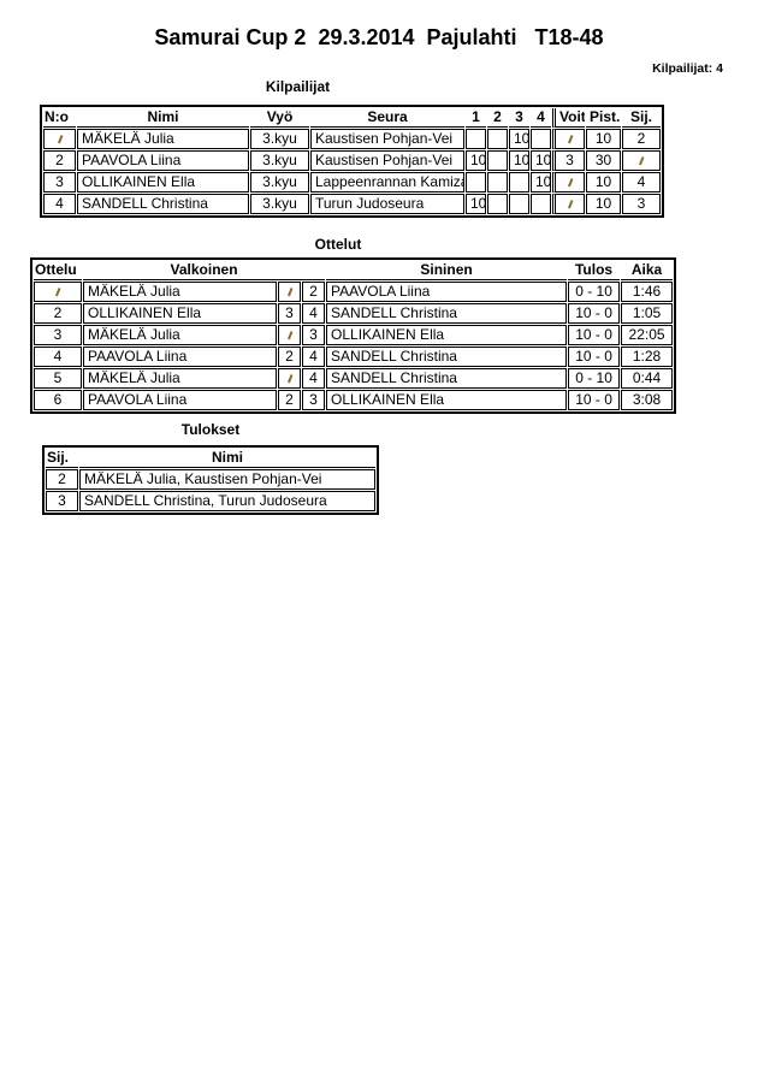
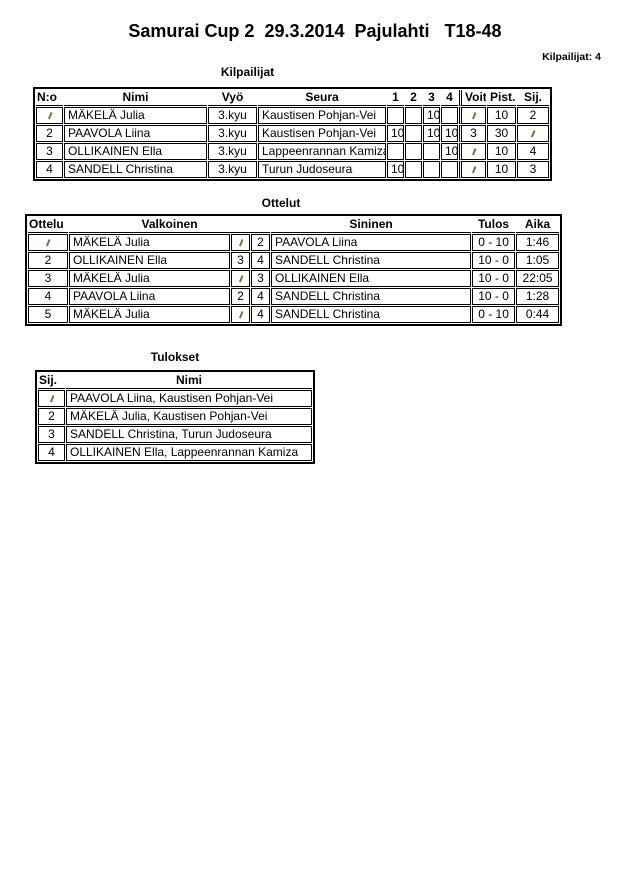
  Samurai Cup 2 29.3.2014 Pajulahti T18-48
  Kilpailijat: 4
  Kilpailijat
  N:o	Nimi	Vyö	Seura	1	2	3	4	Voit	Pist.	Sij.
  1	MÄKELÄ Julia	3.kyu	Kaustisen Pohjan-Vei			10		1	10	2
  2	PAAVOLA Liina	3.kyu	Kaustisen Pohjan-Vei	10		10	10	3	30	1
  3	OLLIKAINEN Ella	3.kyu	Lappeenrannan Kamiz				10	1	10	4
  4	SANDELL Christina	3.kyu	Turun Judoseura	10				1	10	3
  Ottelut
  Ottelu	Valkoinen	Sininen	Tulos	Aika
  1	MÄKELÄ Julia	1	2	PAAVOLA Liina	0 - 10	1:46
  2	OLLIKAINEN Ella	3	4	SANDELL Christina	10 - 0	1:05
  3	MÄKELÄ Julia	1	3	OLLIKAINEN Ella	10 - 0	22:05
  4	PAAVOLA Liina	2	4	SANDELL Christina	10 - 0	1:28
  5	MÄKELÄ Julia	1	4	SANDELL Christina	0 - 10	0:44
- 6	PAAVOLA Liina	2	3	OLLIKAINEN Ella	10 - 0	3:08
  Tulokset
  Sij.	Nimi
+ 1	PAAVOLA Liina, Kaustisen Pohjan-Vei
  2	MÄKELÄ Julia, Kaustisen Pohjan-Vei
  3	SANDELL Christina, Turun Judoseura
+ 4	OLLIKAINEN Ella, Lappeenrannan Kamiza
